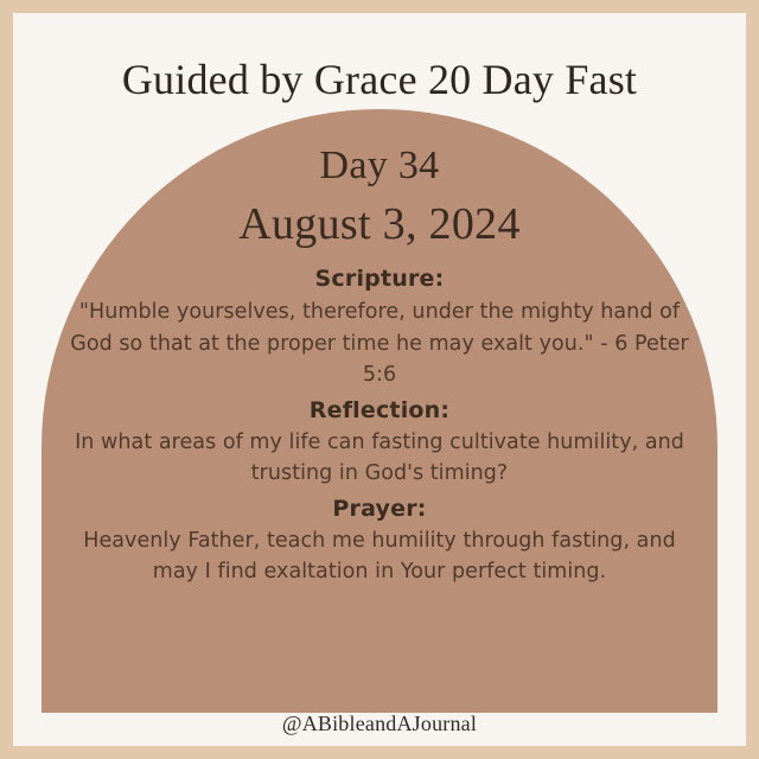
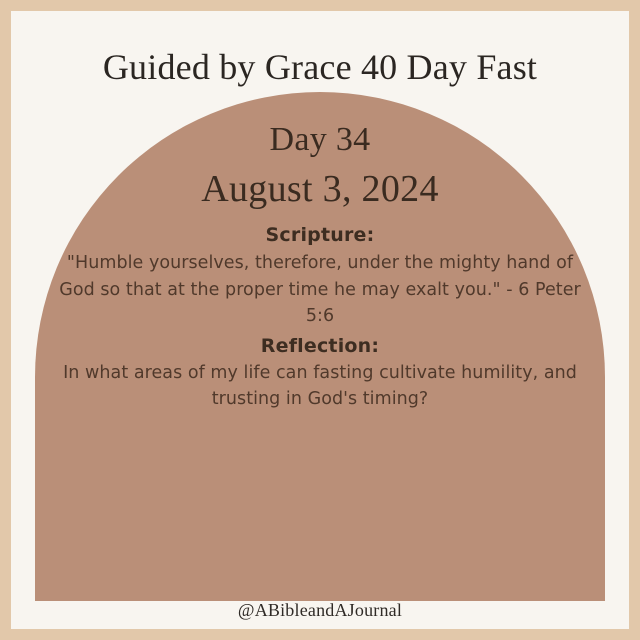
- Guided by Grace 20 Day Fast
+ Guided by Grace 40 Day Fast
  Day 34
  August 3, 2024
  Scripture:
  "Humble yourselves, therefore, under the mighty hand of God so that at the proper time he may exalt you." - 6 Peter 5:6
  Reflection:
  In what areas of my life can fasting cultivate humility, and trusting in God's timing?
- Prayer:
- Heavenly Father, teach me humility through fasting, and may I find exaltation in Your perfect timing.
  @ABibleandAJournal
